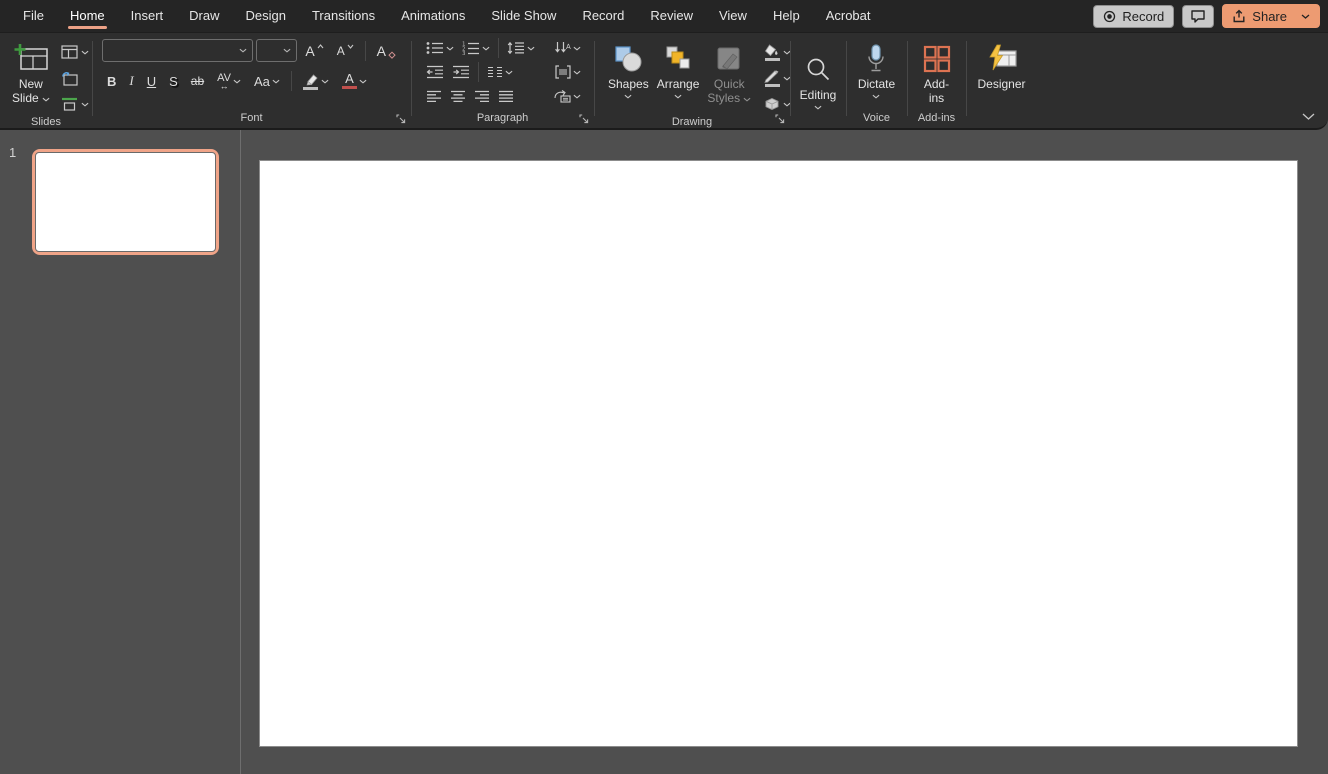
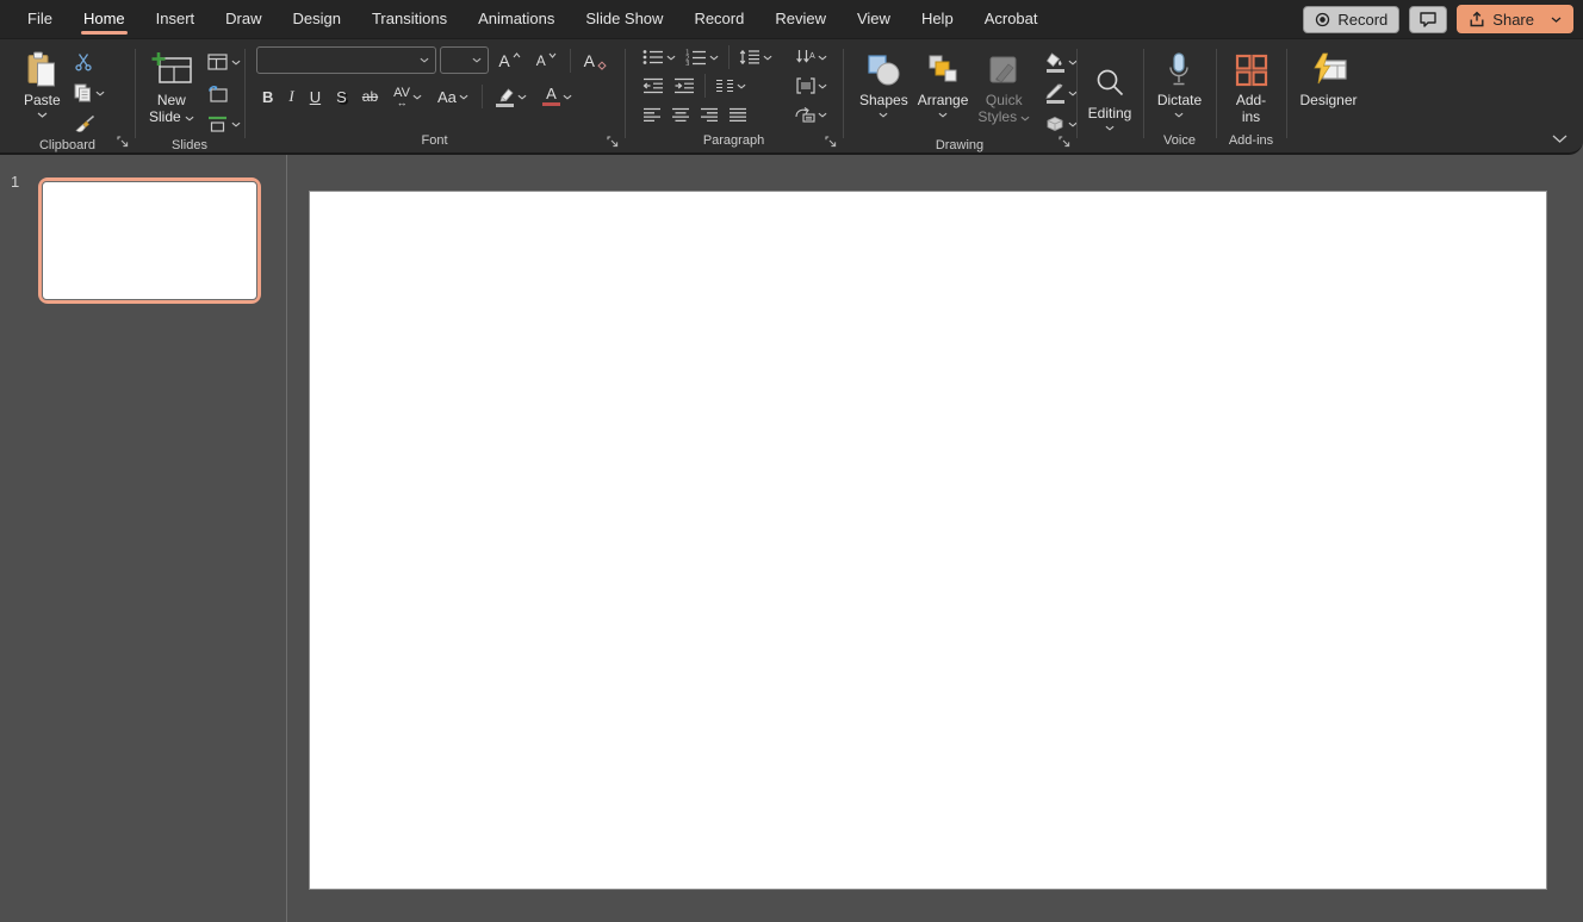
  File
  Home
  Insert
  Draw
  Design
  Transitions
  Animations
  Slide Show
  Record
  Review
  View
  Help
  Acrobat
  Record
  Share
+ Paste
+ Clipboard
  New
  Slide
  Slides
  A
  A
  A
  B
  I
  U
  S
  ab
  AV
  ↔
  Aa
  A
  Font
  A
  Paragraph
  Shapes
  Arrange
  Quick
  Styles
  Drawing
  Editing
  Dictate
  Voice
  Add-ins
  Add-ins
  Designer
  1
